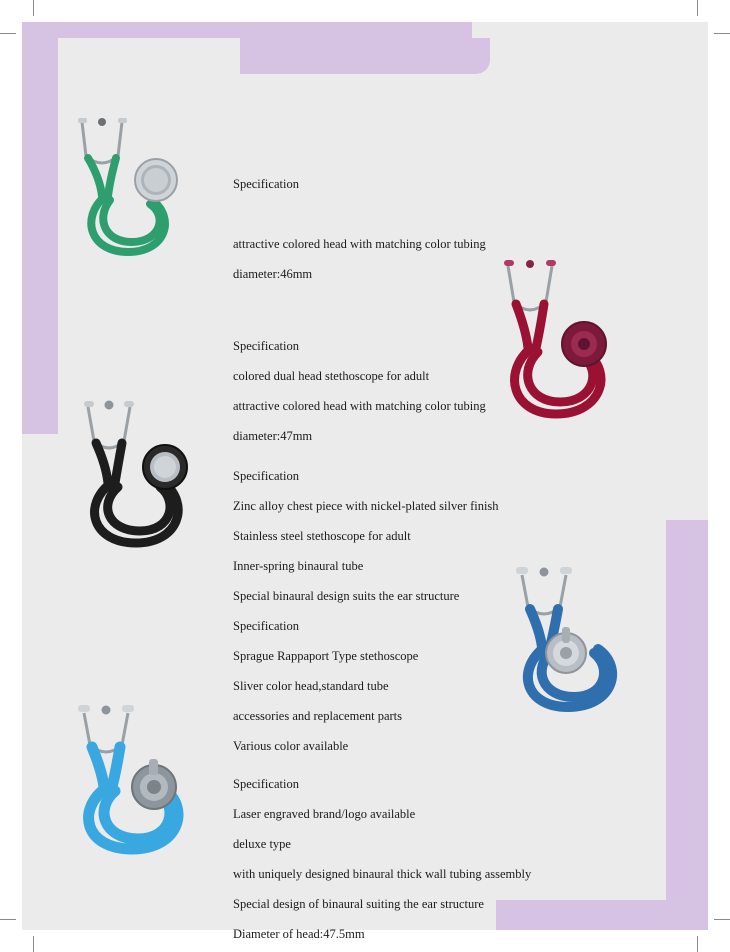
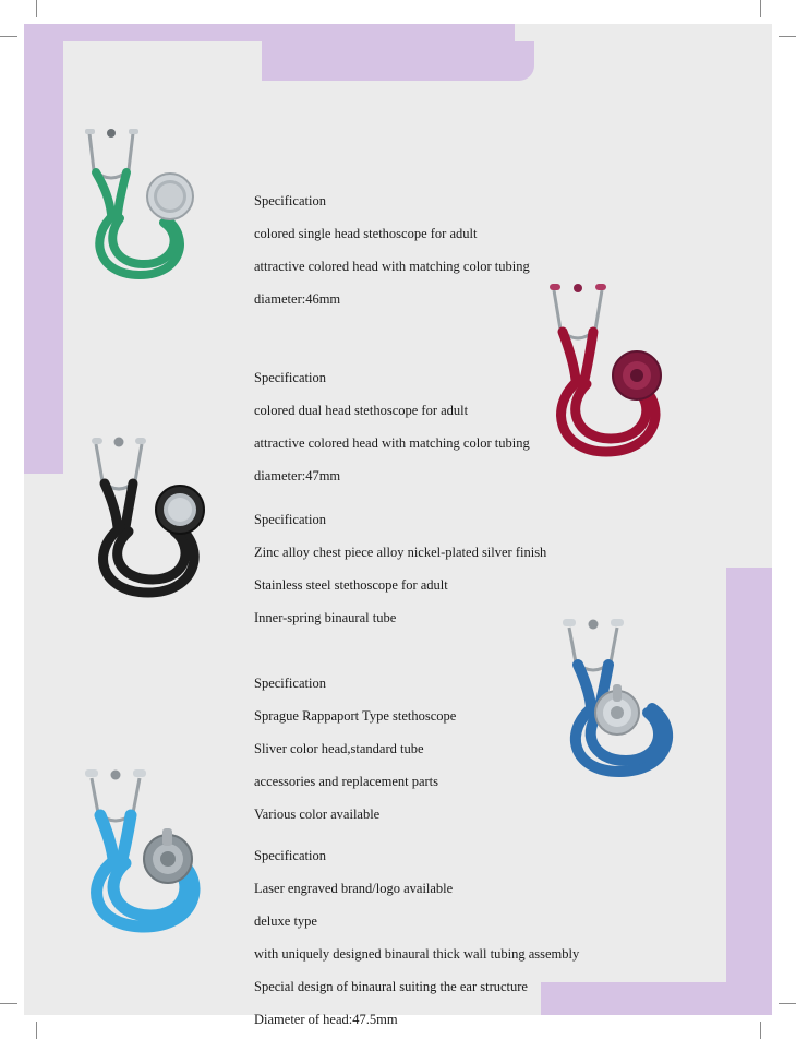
  Specification
+ colored single head stethoscope for adult
  attractive colored head with matching color tubing
  diameter:46mm
  Specification
  colored dual head stethoscope for adult
  attractive colored head with matching color tubing
  diameter:47mm
  Specification
- Zinc alloy chest piece with nickel-plated silver finish
+ Zinc alloy chest piece alloy nickel-plated silver finish
  Stainless steel stethoscope for adult
  Inner-spring binaural tube
- Special binaural design suits the ear structure
  Specification
  Sprague Rappaport Type stethoscope
  Sliver color head,standard tube
  accessories and replacement parts
  Various color available
  Specification
  Laser engraved brand/logo available
  deluxe type
  with uniquely designed binaural thick wall tubing assembly
  Special design of binaural suiting the ear structure
  Diameter of head:47.5mm
